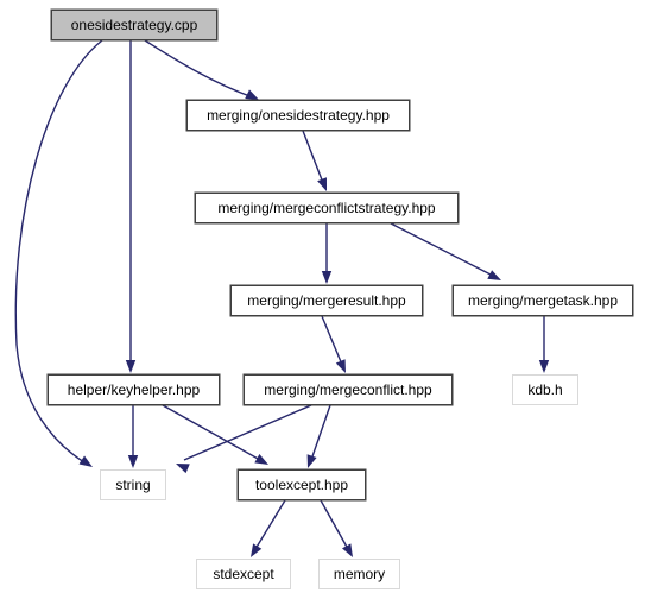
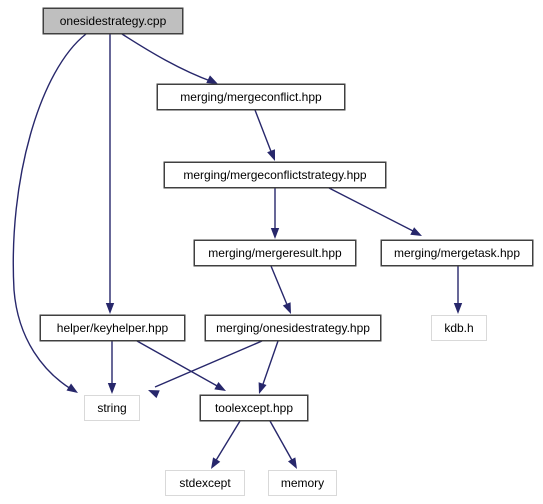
  onesidestrategy.cpp
- merging/onesidestrategy.hpp
+ merging/mergeconflict.hpp
  merging/mergeconflictstrategy.hpp
  merging/mergeresult.hpp
  merging/mergetask.hpp
  helper/keyhelper.hpp
- merging/mergeconflict.hpp
+ merging/onesidestrategy.hpp
  kdb.h
  string
  toolexcept.hpp
  stdexcept
  memory
